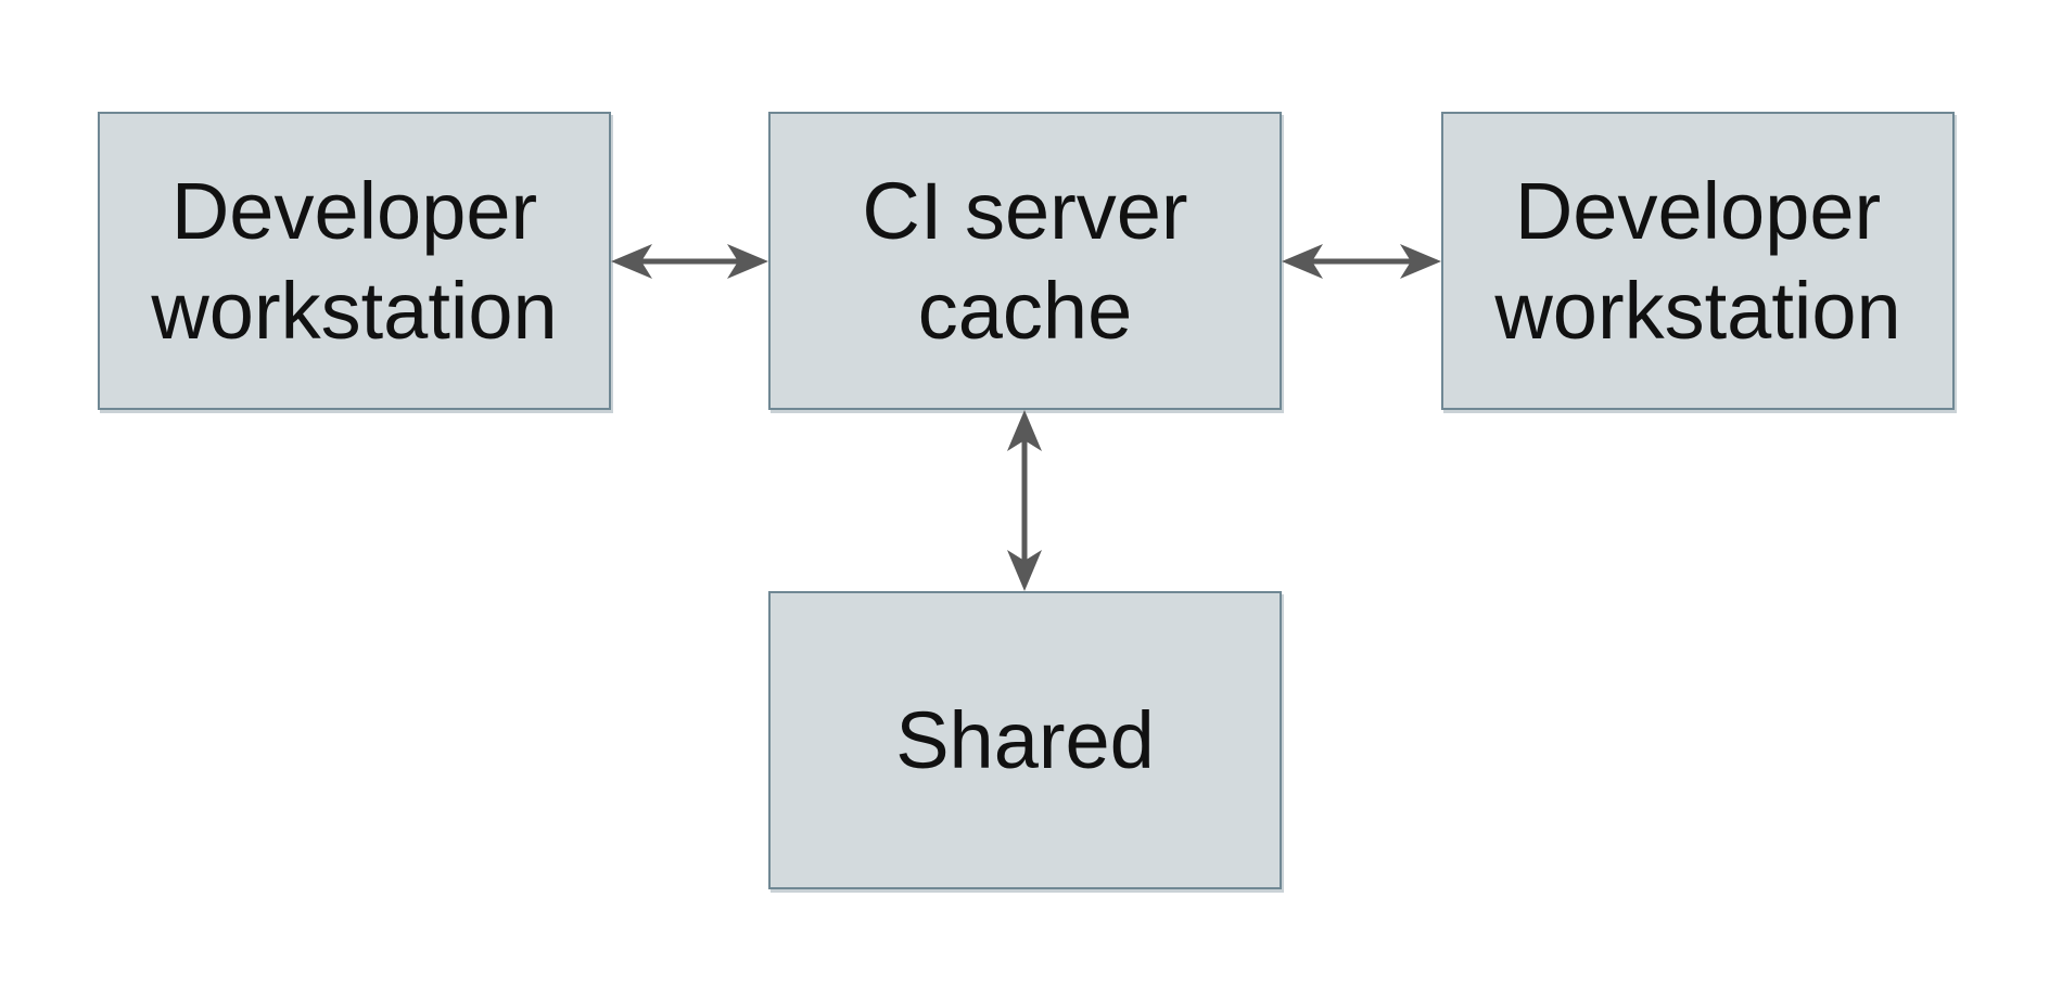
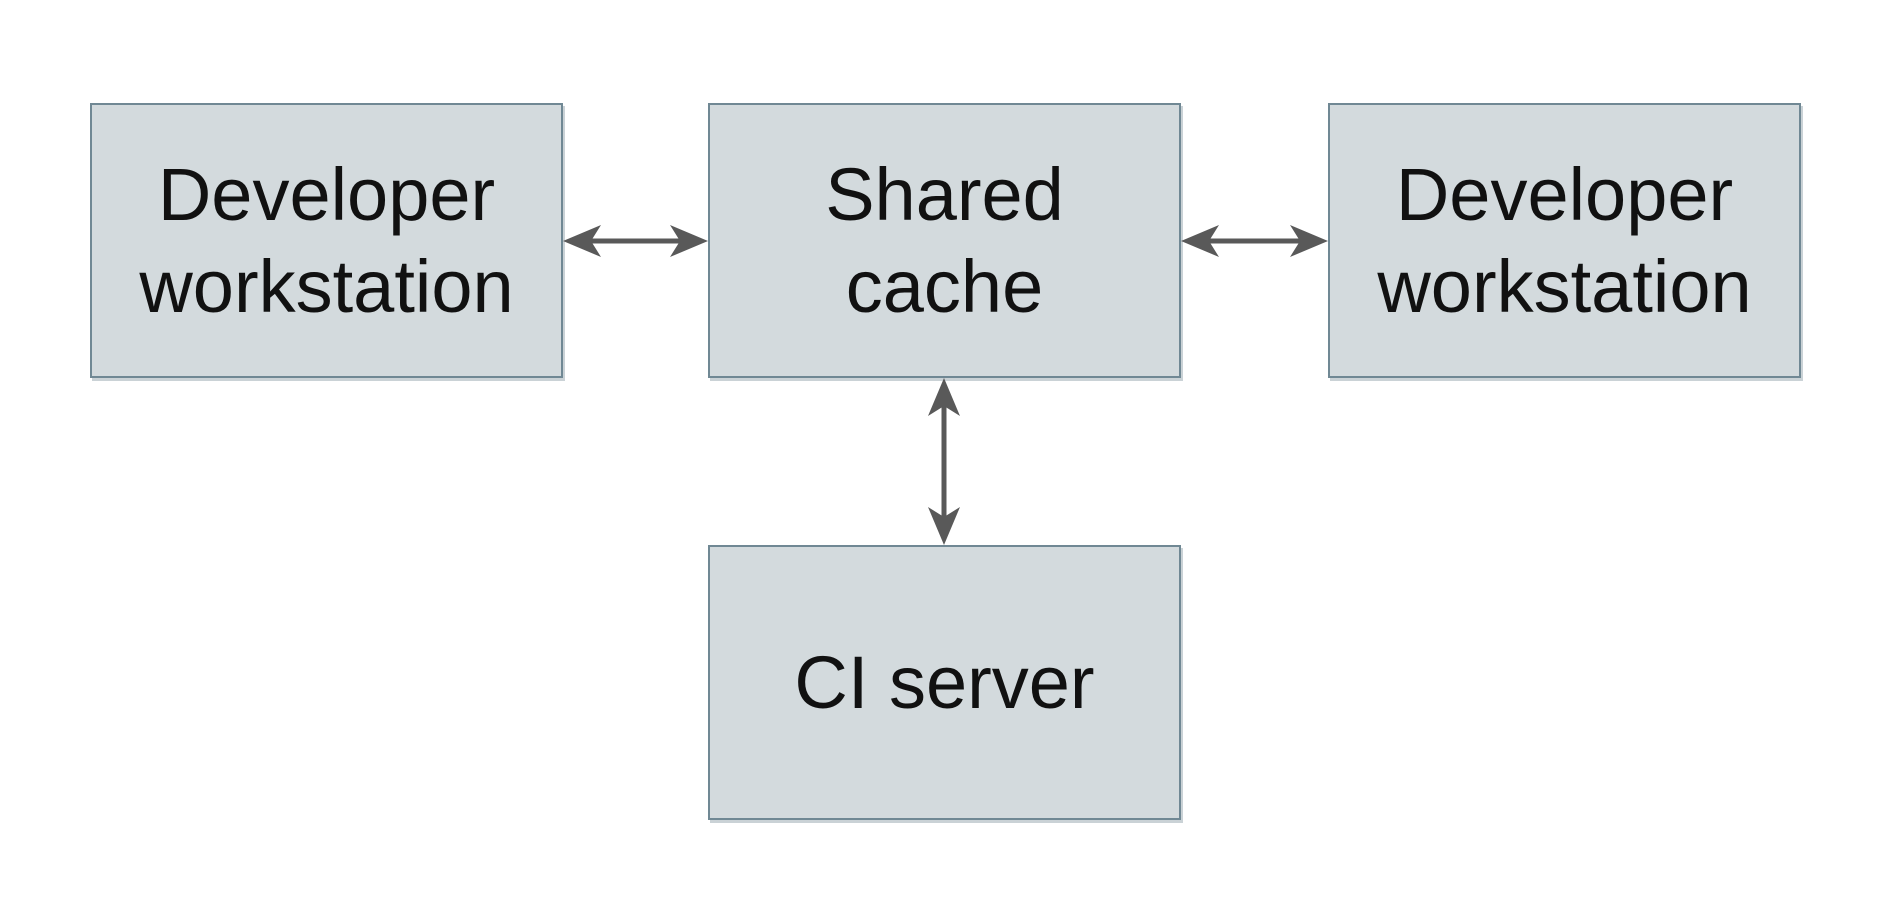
  Developer
  workstation
- CI server
+ Shared
  cache
  Developer
  workstation
- Shared
+ CI server
